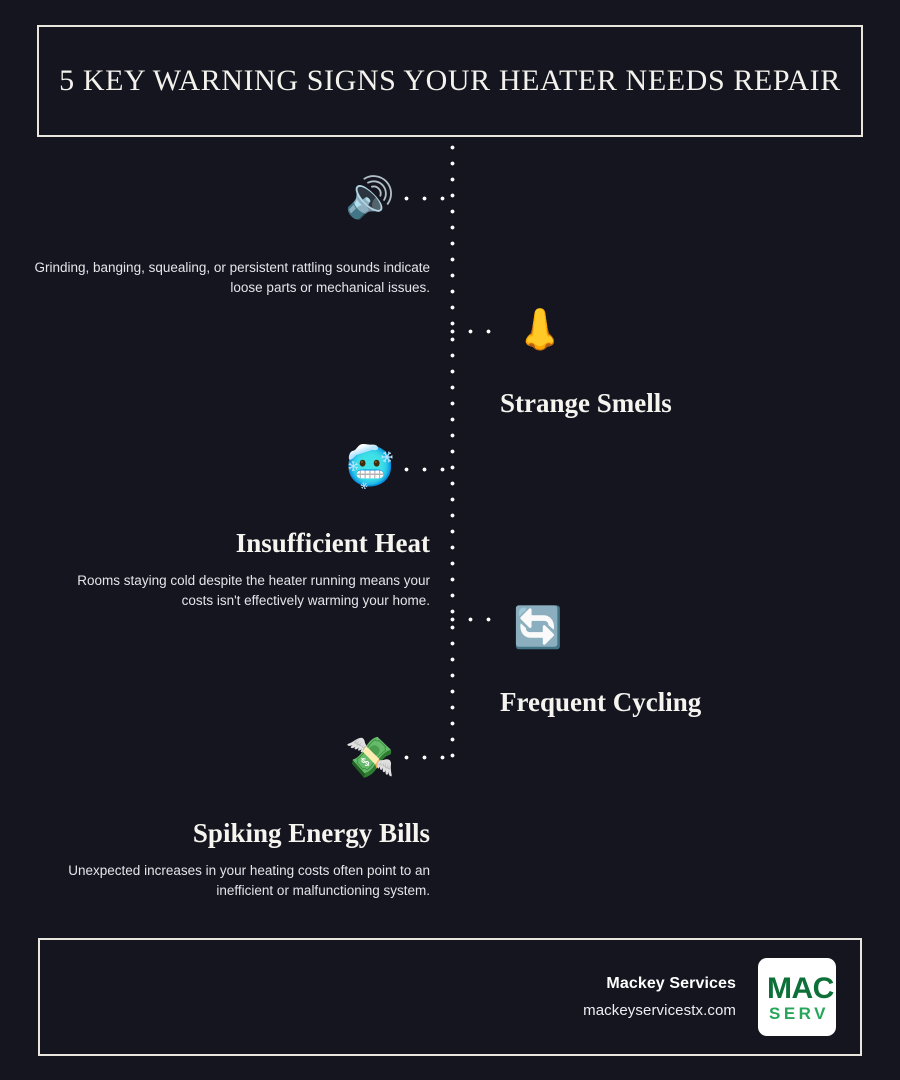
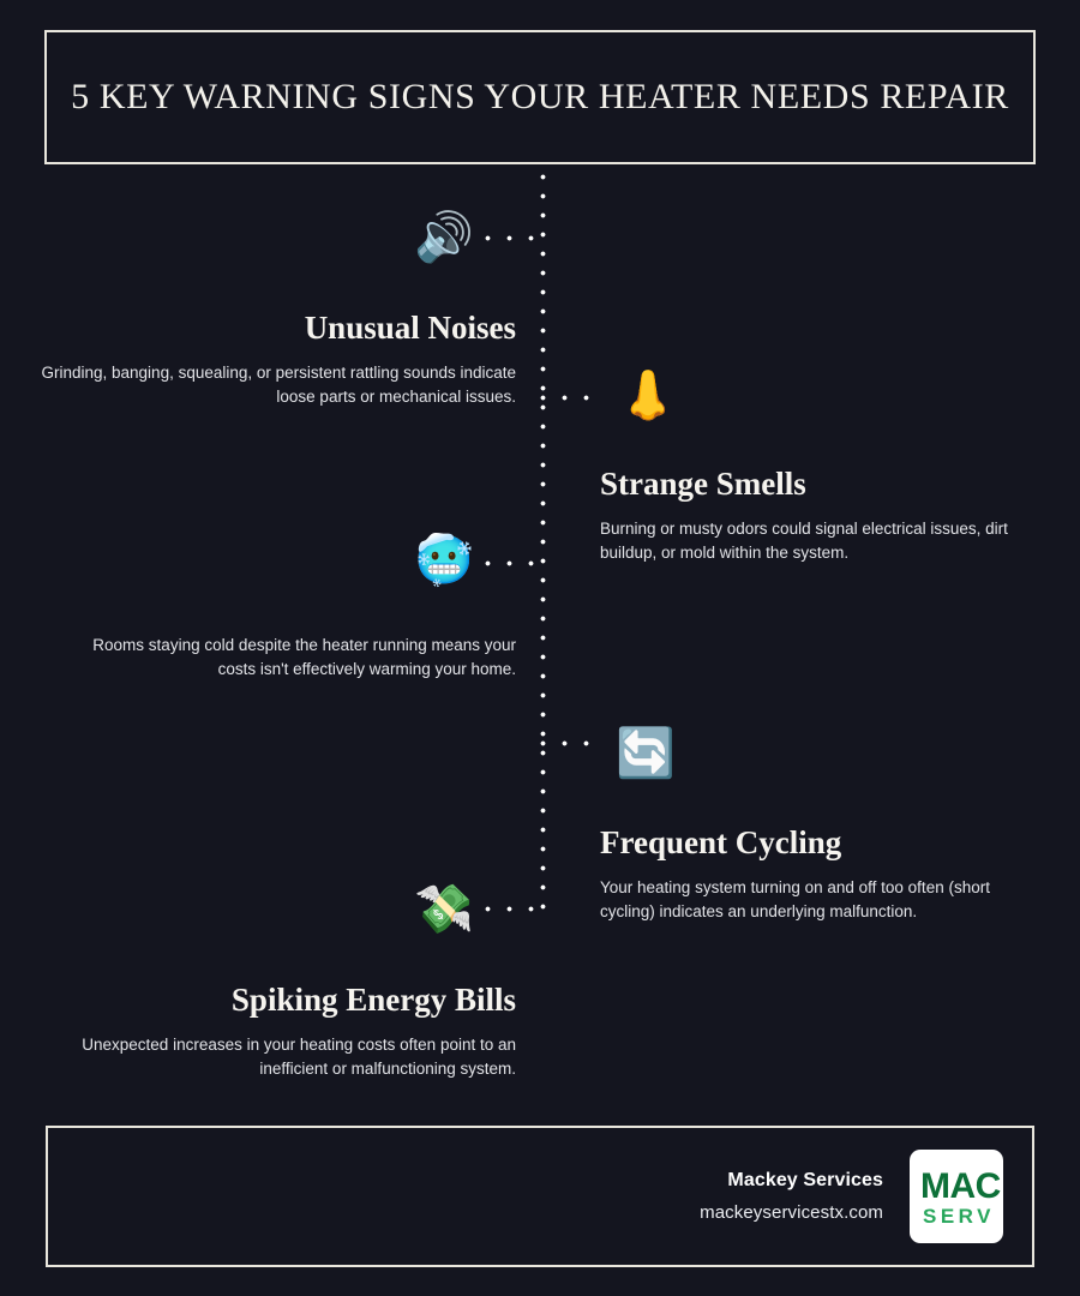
  5 KEY WARNING SIGNS YOUR HEATER NEEDS REPAIR
  🔊
+ Unusual Noises
  Grinding, banging, squealing, or persistent rattling sounds indicate loose parts or mechanical issues.
  👃
  Strange Smells
+ Burning or musty odors could signal electrical issues, dirt buildup, or mold within the system.
  🥶
- Insufficient Heat
  Rooms staying cold despite the heater running means your costs isn't effectively warming your home.
  🔄
  Frequent Cycling
+ Your heating system turning on and off too often (short cycling) indicates an underlying malfunction.
  💸
  Spiking Energy Bills
  Unexpected increases in your heating costs often point to an inefficient or malfunctioning system.
  Mackey Services
  mackeyservicestx.com
  MAC
  SERV
